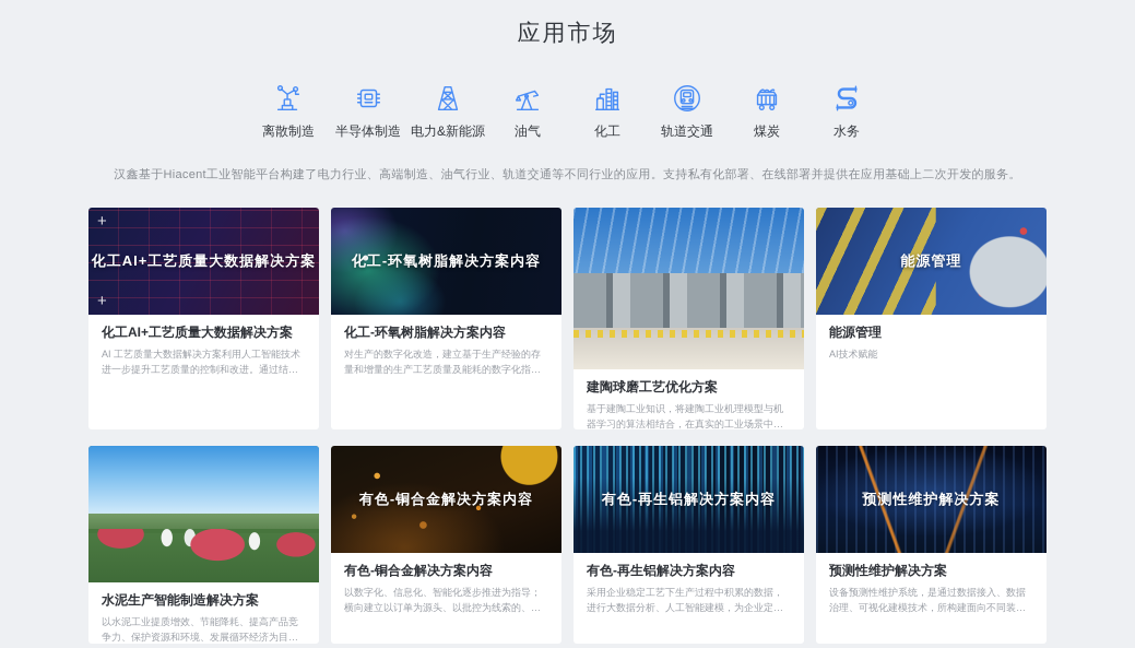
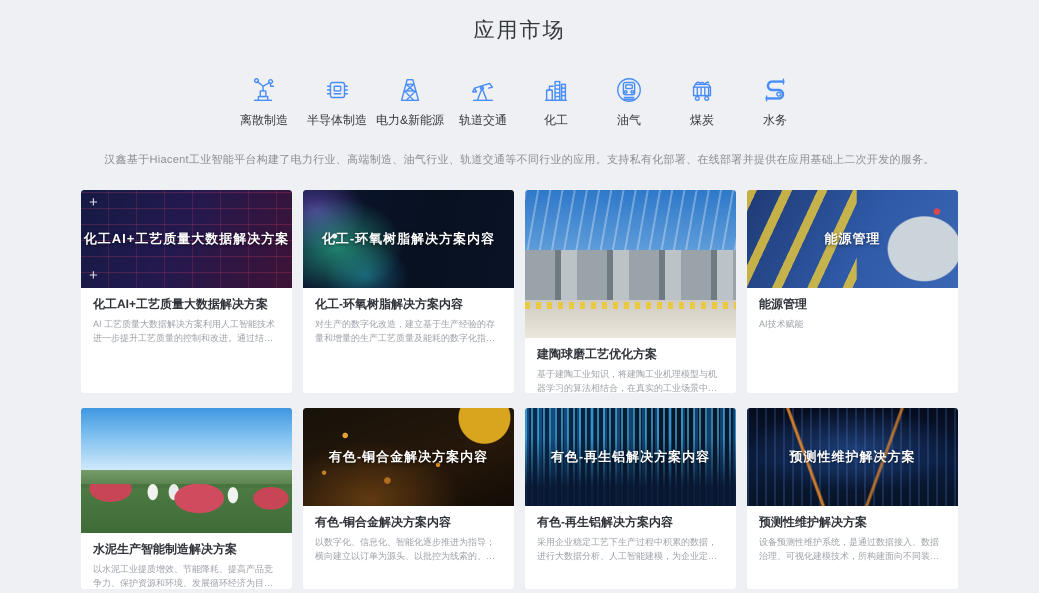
  应用市场
  离散制造
  半导体制造
  电力&新能源
- 油气
+ 轨道交通
  化工
- 轨道交通
+ 油气
  煤炭
  水务
  汉鑫基于Hiacent工业智能平台构建了电力行业、高端制造、油气行业、轨道交通等不同行业的应用。支持私有化部署、在线部署并提供在应用基础上二次开发的服务。
  化工AI+工艺质量大数据解决方案
  化工AI+工艺质量大数据解决方案
  AI 工艺质量大数据解决方案利用人工智能技术进一步提升工艺质量的控制和改进。通过结合
  化工-环氧树脂解决方案内容
  化工-环氧树脂解决方案内容
  对生产的数字化改造，建立基于生产经验的存量和增量的生产工艺质量及能耗的数字化指标
  建陶球磨工艺优化方案
  基于建陶工业知识，将建陶工业机理模型与机器学习的算法相结合，在真实的工业场景中，
  能源管理
  能源管理
  AI技术赋能
  水泥生产智能制造解决方案
  以水泥工业提质增效、节能降耗、提高产品竞争力、保护资源和环境、发展循环经济为目
  有色-铜合金解决方案内容
  有色-铜合金解决方案内容
  以数字化、信息化、智能化逐步推进为指导；横向建立以订单为源头、以批控为线索的、从
  有色-再生铝解决方案内容
  有色-再生铝解决方案内容
  采用企业稳定工艺下生产过程中积累的数据，进行大数据分析、人工智能建模，为企业定制
  预测性维护解决方案
  预测性维护解决方案
  设备预测性维护系统，是通过数据接入、数据治理、可视化建模技术，所构建面向不同装备
